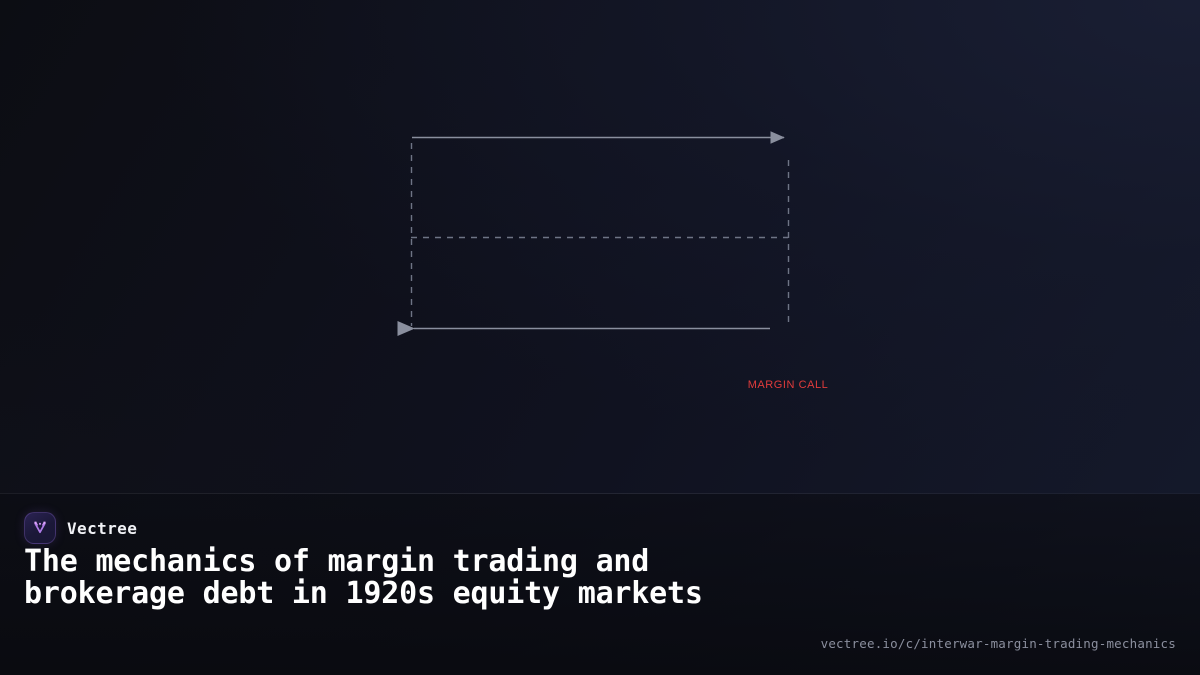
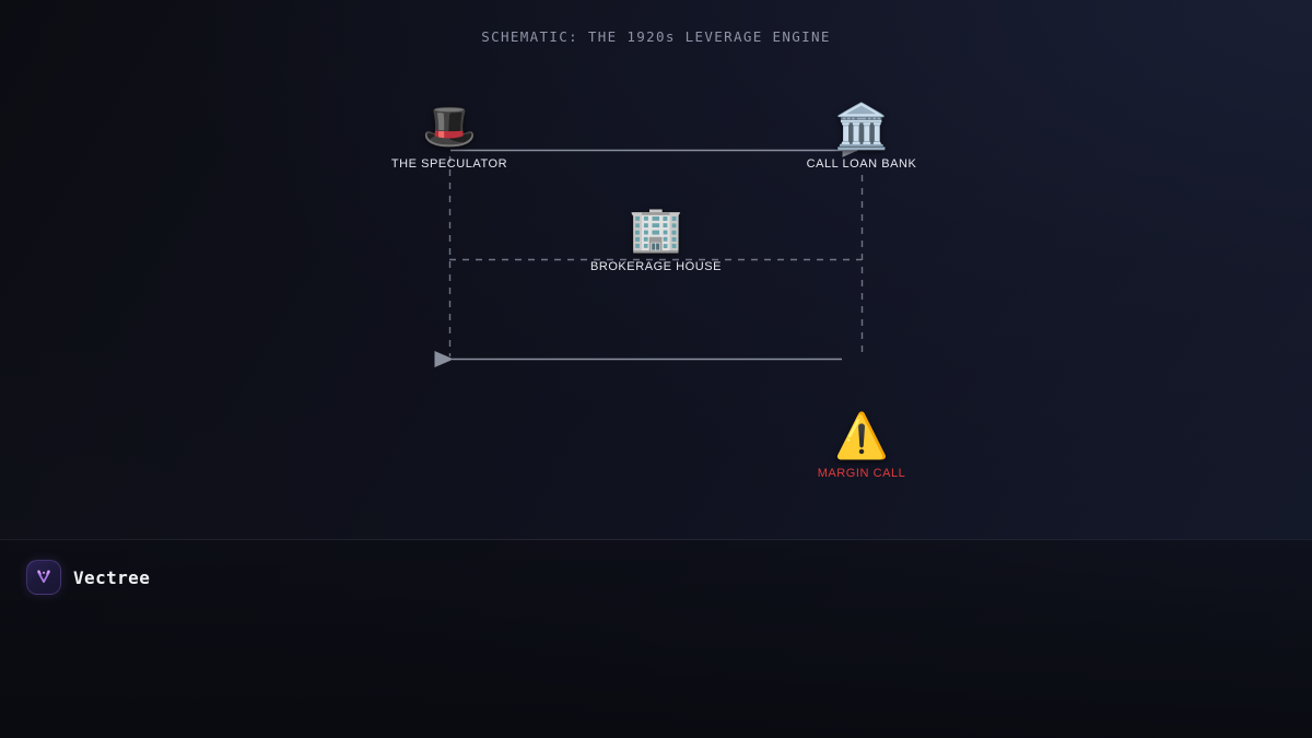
+ SCHEMATIC: THE 1920s LEVERAGE ENGINE
+ 🎩
+ THE SPECULATOR
+ 🏛️
+ CALL LOAN BANK
+ 🏢
+ BROKERAGE HOUSE
+ ⚠️
  MARGIN CALL
  Vectree
- The mechanics of margin trading and brokerage debt in 1920s equity markets
- vectree.io/c/interwar-margin-trading-mechanics
